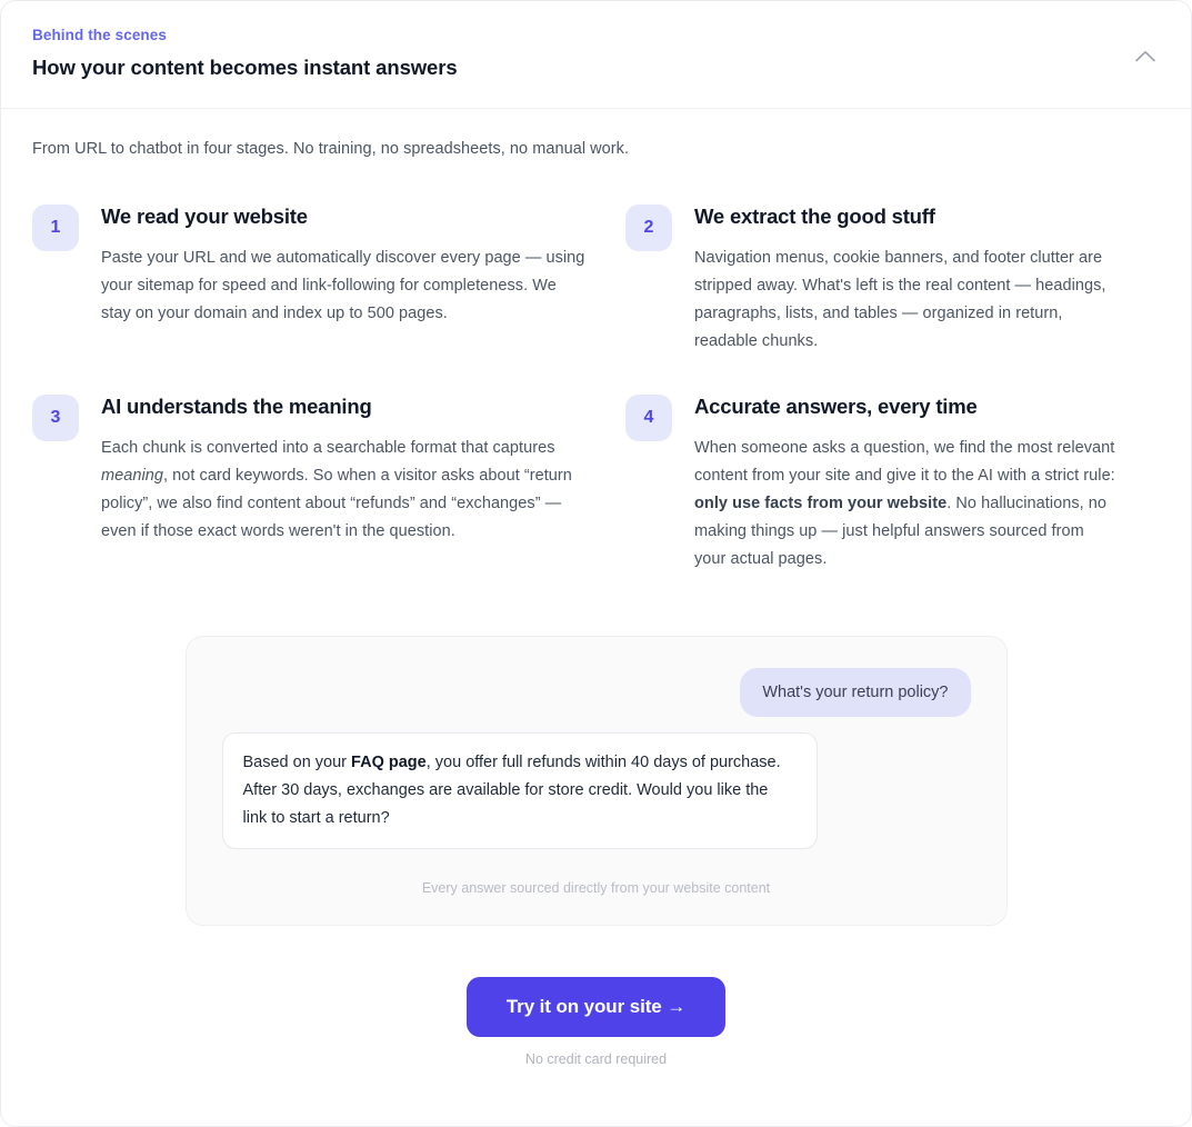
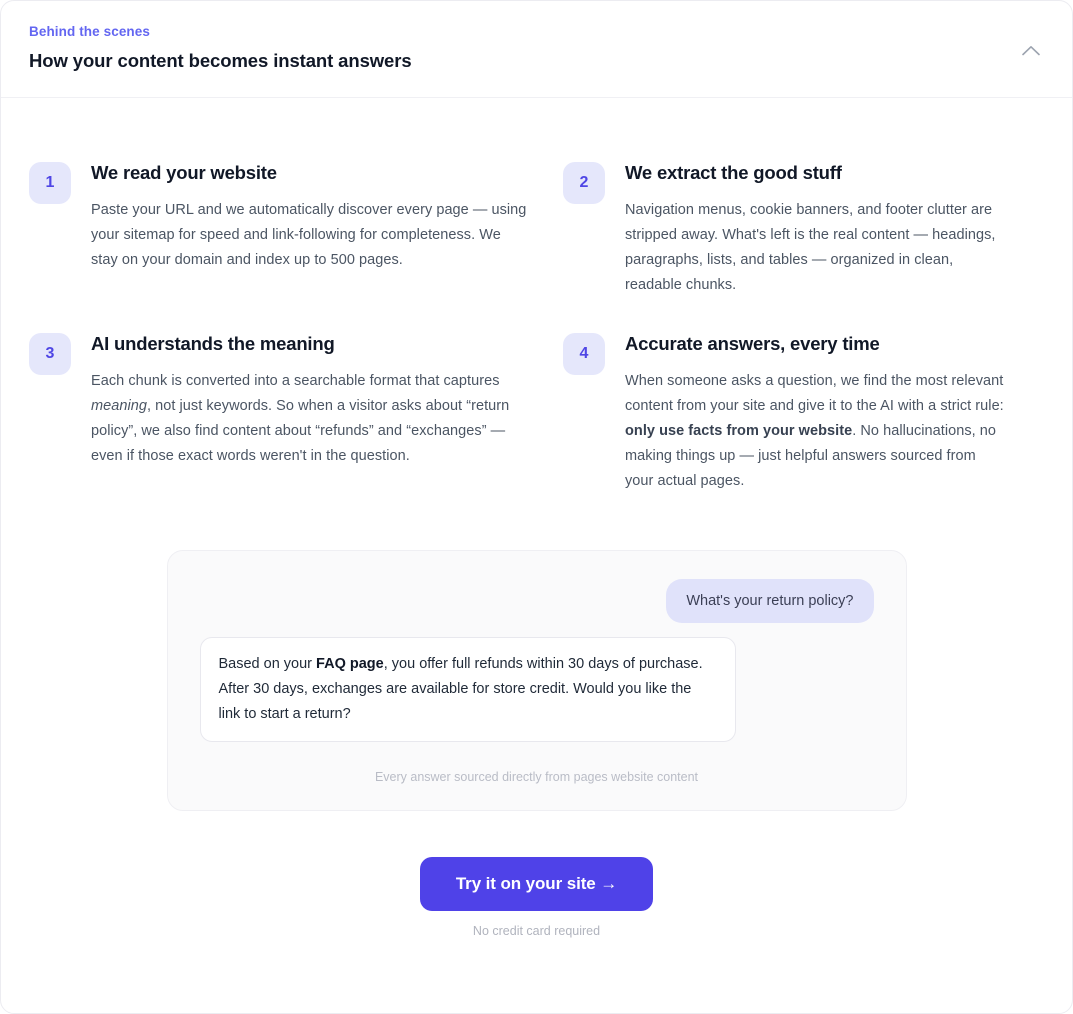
  Behind the scenes
  How your content becomes instant answers
- From URL to chatbot in four stages. No training, no spreadsheets, no manual work.
  1
  We read your website
  Paste your URL and we automatically discover every page — using your sitemap for speed and link-following for completeness. We stay on your domain and index up to 500 pages.
  2
  We extract the good stuff
- Navigation menus, cookie banners, and footer clutter are stripped away. What's left is the real content — headings, paragraphs, lists, and tables — organized in return, readable chunks.
+ Navigation menus, cookie banners, and footer clutter are stripped away. What's left is the real content — headings, paragraphs, lists, and tables — organized in clean, readable chunks.
  3
  AI understands the meaning
- Each chunk is converted into a searchable format that captures meaning, not card keywords. So when a visitor asks about “return policy”, we also find content about “refunds” and “exchanges” — even if those exact words weren't in the question.
+ Each chunk is converted into a searchable format that captures meaning, not just keywords. So when a visitor asks about “return policy”, we also find content about “refunds” and “exchanges” — even if those exact words weren't in the question.
  4
  Accurate answers, every time
  When someone asks a question, we find the most relevant content from your site and give it to the AI with a strict rule: only use facts from your website. No hallucinations, no making things up — just helpful answers sourced from your actual pages.
  What's your return policy?
- Based on your FAQ page, you offer full refunds within 40 days of purchase. After 30 days, exchanges are available for store credit. Would you like the link to start a return?
+ Based on your FAQ page, you offer full refunds within 30 days of purchase. After 30 days, exchanges are available for store credit. Would you like the link to start a return?
- Every answer sourced directly from your website content
+ Every answer sourced directly from pages website content
  Try it on your site →
  No credit card required
